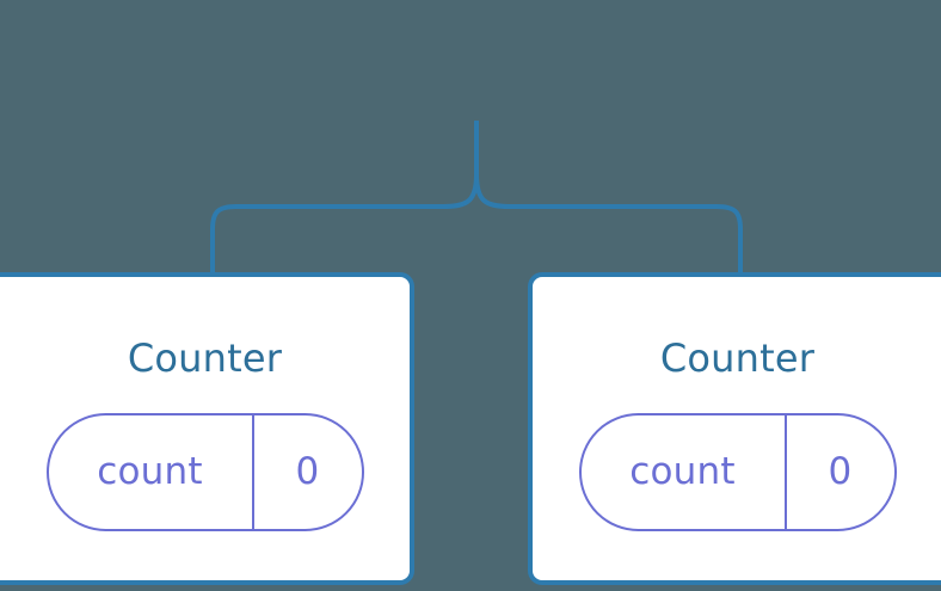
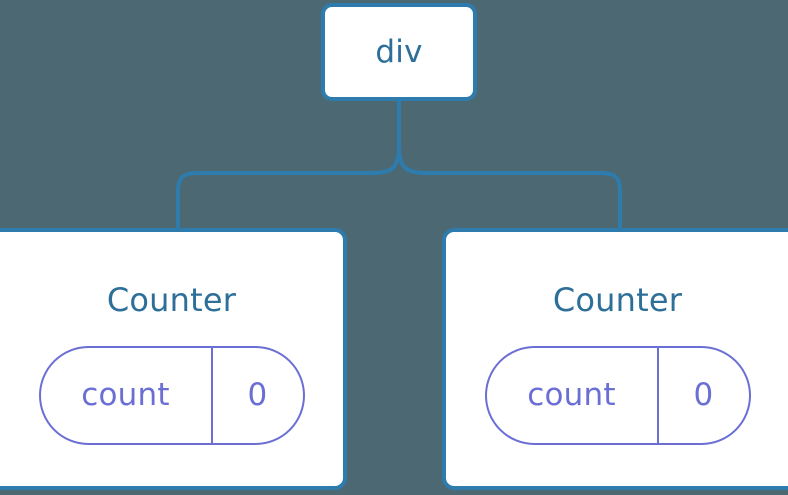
+ div
  Counter
  count
  0
  Counter
  count
  0
